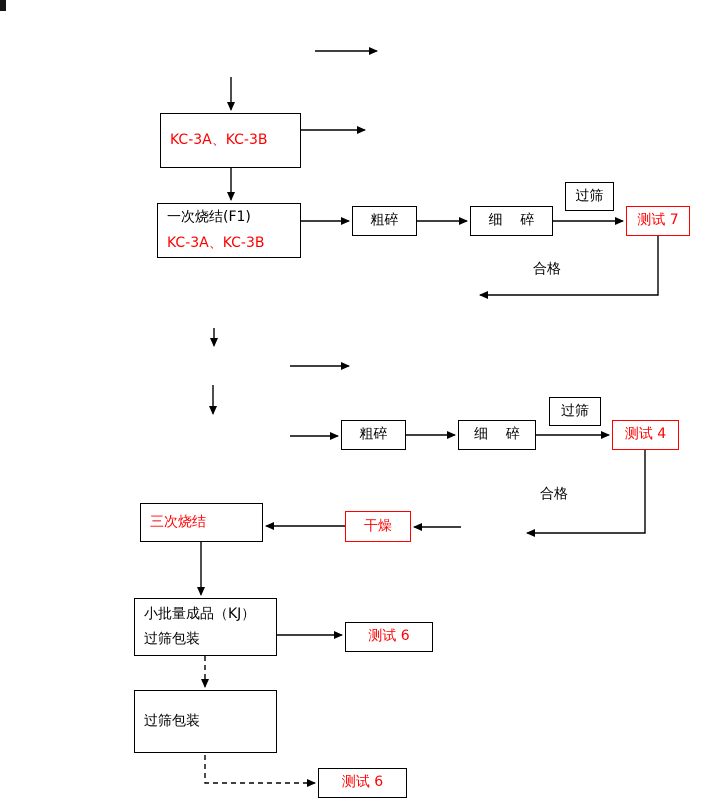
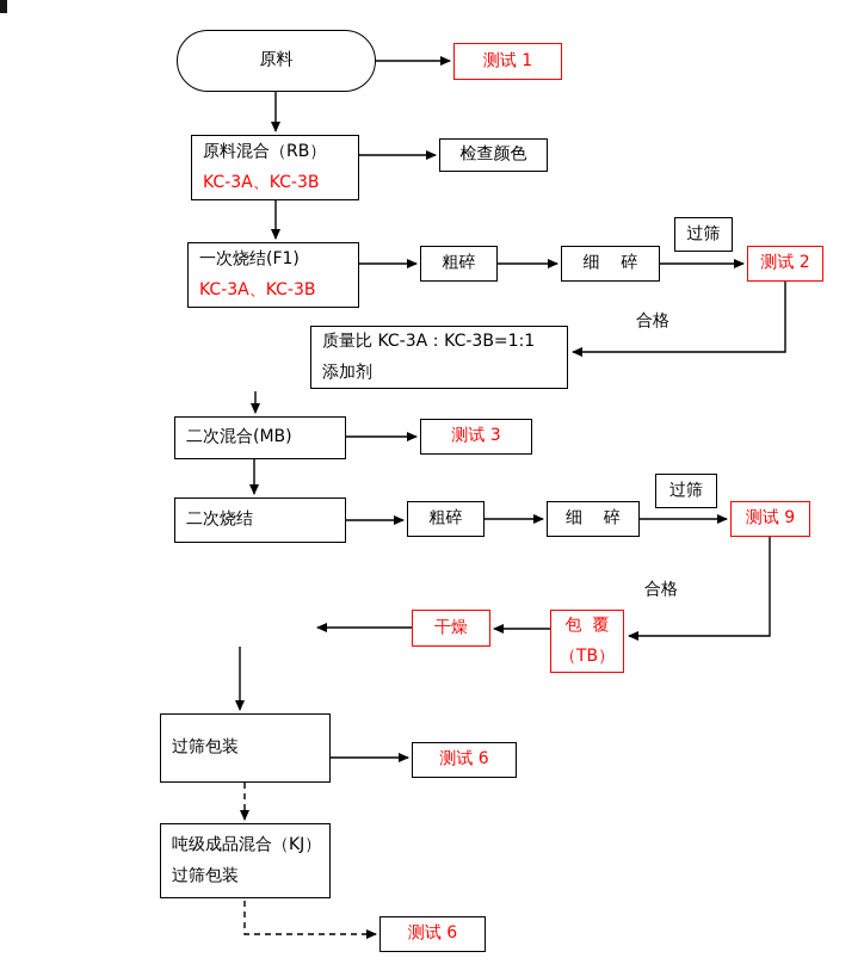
+ 原料
+ 测试 1
+ 原料混合（RB）
  KC-3A、KC-3B
+ 检查颜色
  一次烧结(F1)
  KC-3A、KC-3B
  粗碎
  细 碎
  过筛
- 测试 7
+ 测试 2
  合格
+ 质量比 KC-3A：KC-3B=1:1
+ 添加剂
+ 二次混合(MB)
+ 测试 3
+ 二次烧结
  粗碎
  细 碎
  过筛
- 测试 4
+ 测试 9
  合格
+ 包 覆
+ （TB）
  干燥
- 三次烧结
- 小批量成品（KJ）
  过筛包装
  测试 6
+ 吨级成品混合（KJ）
  过筛包装
  测试 6
